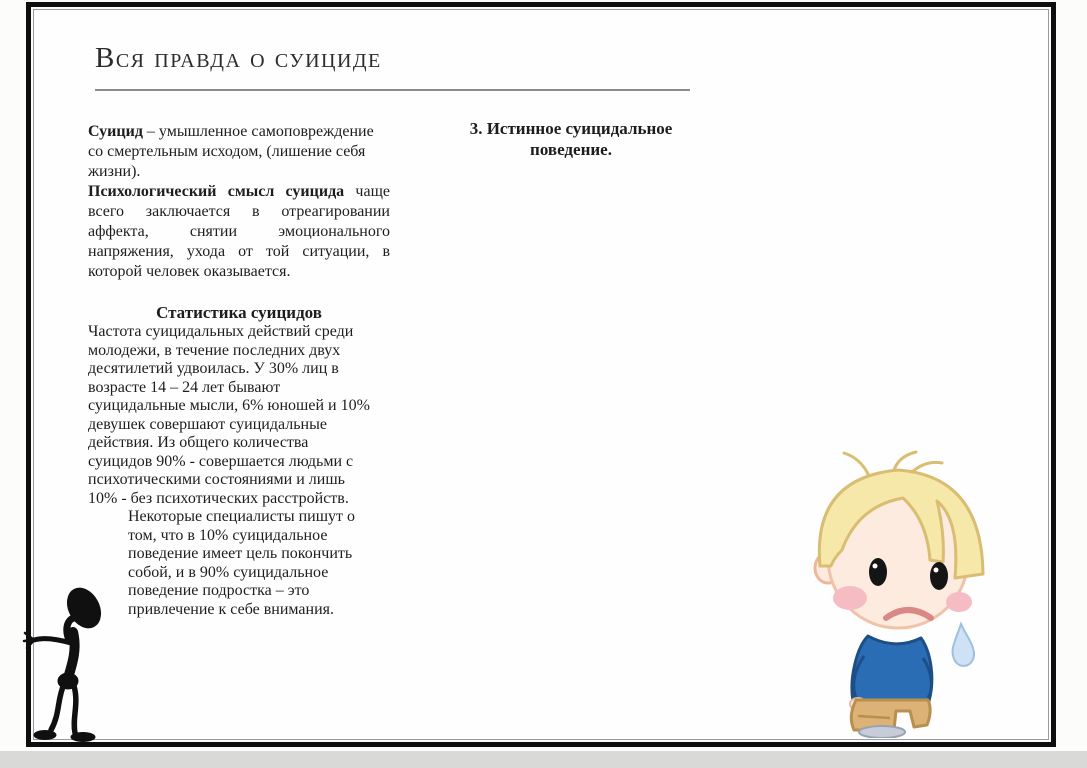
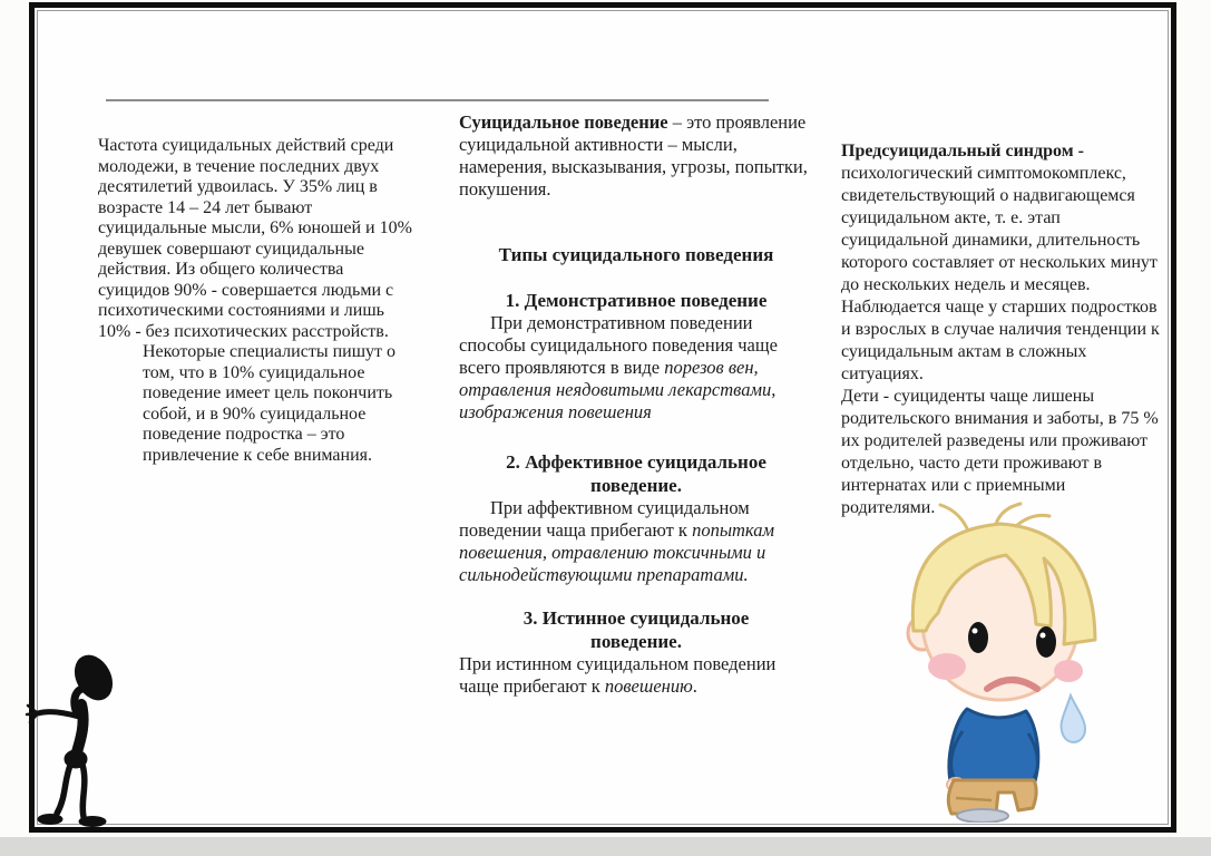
- Вся правда о суициде
- Суицид – умышленное самоповреждение со смертельным исходом, (лишение себя жизни).
- Психологический смысл суицида чаще всего заключается в отреагировании аффекта, снятии эмоционального напряжения, ухода от той ситуации, в которой человек оказывается.
- Статистика суицидов
- Частота суицидальных действий среди молодежи, в течение последних двух десятилетий удвоилась. У 30% лиц в возрасте 14 – 24 лет бывают суицидальные мысли, 6% юношей и 10% девушек совершают суицидальные действия. Из общего количества суицидов 90% - совершается людьми с психотическими состояниями и лишь 10% - без психотических расстройств. Некоторые специалисты пишут о том, что в 10% суицидальное поведение имеет цель покончить собой, и в 90% суицидальное поведение подростка – это привлечение к себе внимания.
+ Частота суицидальных действий среди молодежи, в течение последних двух десятилетий удвоилась. У 35% лиц в возрасте 14 – 24 лет бывают суицидальные мысли, 6% юношей и 10% девушек совершают суицидальные действия. Из общего количества суицидов 90% - совершается людьми с психотическими состояниями и лишь 10% - без психотических расстройств. Некоторые специалисты пишут о том, что в 10% суицидальное поведение имеет цель покончить собой, и в 90% суицидальное поведение подростка – это привлечение к себе внимания.
+ Суицидальное поведение – это проявление суицидальной активности – мысли, намерения, высказывания, угрозы, попытки, покушения.
+ Типы суицидального поведения
+ 1. Демонстративное поведение
+ При демонстративном поведении способы суицидального поведения чаще всего проявляются в виде порезов вен, отравления неядовитыми лекарствами, изображения повешения
+ 2. Аффективное суицидальное поведение.
+ При аффективном суицидальном поведении чаща прибегают к попыткам повешения, отравлению токсичными и сильнодействующими препаратами.
  3. Истинное суицидальное поведение.
+ При истинном суицидальном поведении чаще прибегают к повешению.
+ Предсуицидальный синдром - психологический симптомокомплекс, свидетельствующий о надвигающемся суицидальном акте, т. е. этап суицидальной динамики, длительность которого составляет от нескольких минут до нескольких недель и месяцев. Наблюдается чаще у старших подростков и взрослых в случае наличия тенденции к суицидальным актам в сложных ситуациях.
+ Дети - суициденты чаще лишены родительского внимания и заботы, в 75 % их родителей разведены или проживают отдельно, часто дети проживают в интернатах или с приемными родителями.
